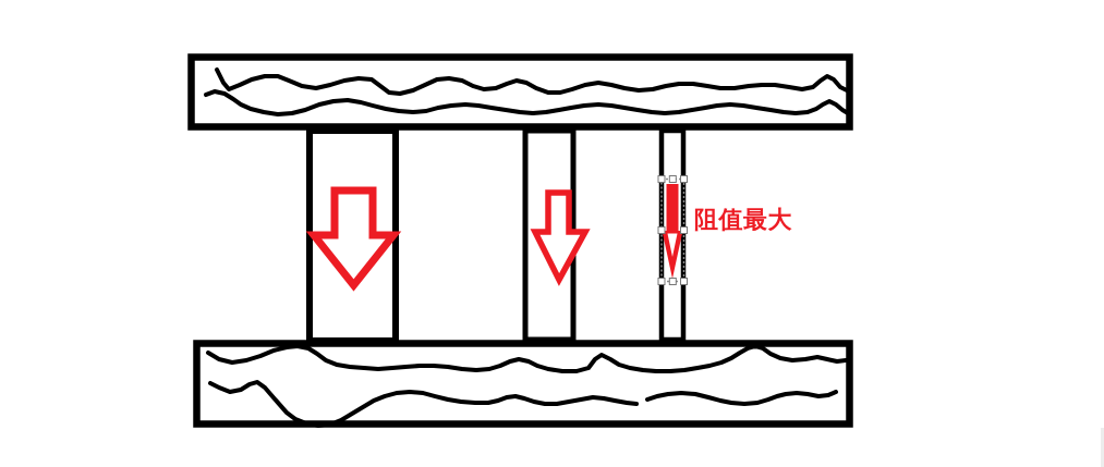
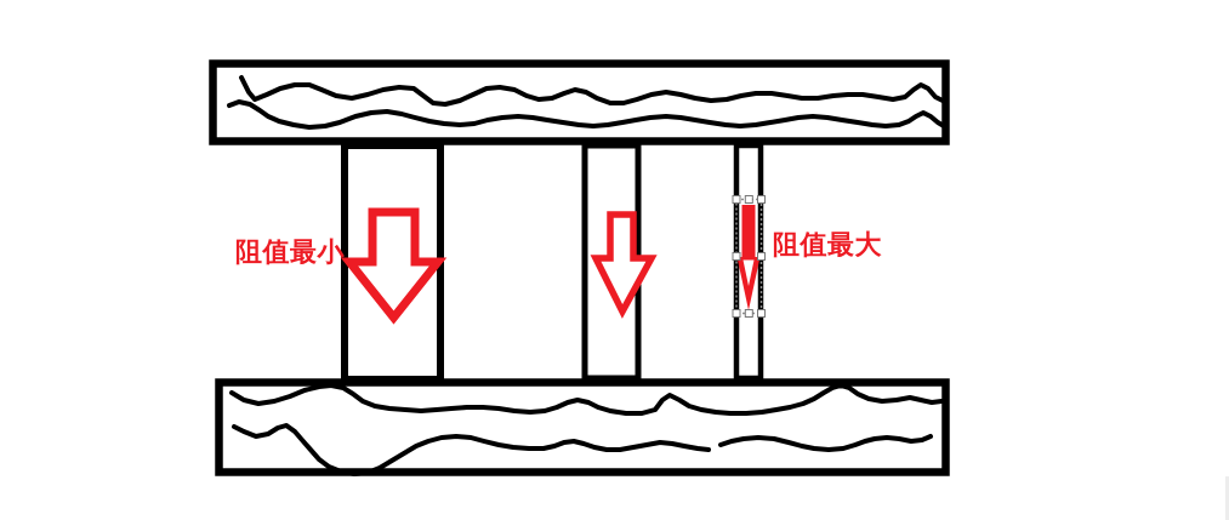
+ 阻值最小
  阻值最大
